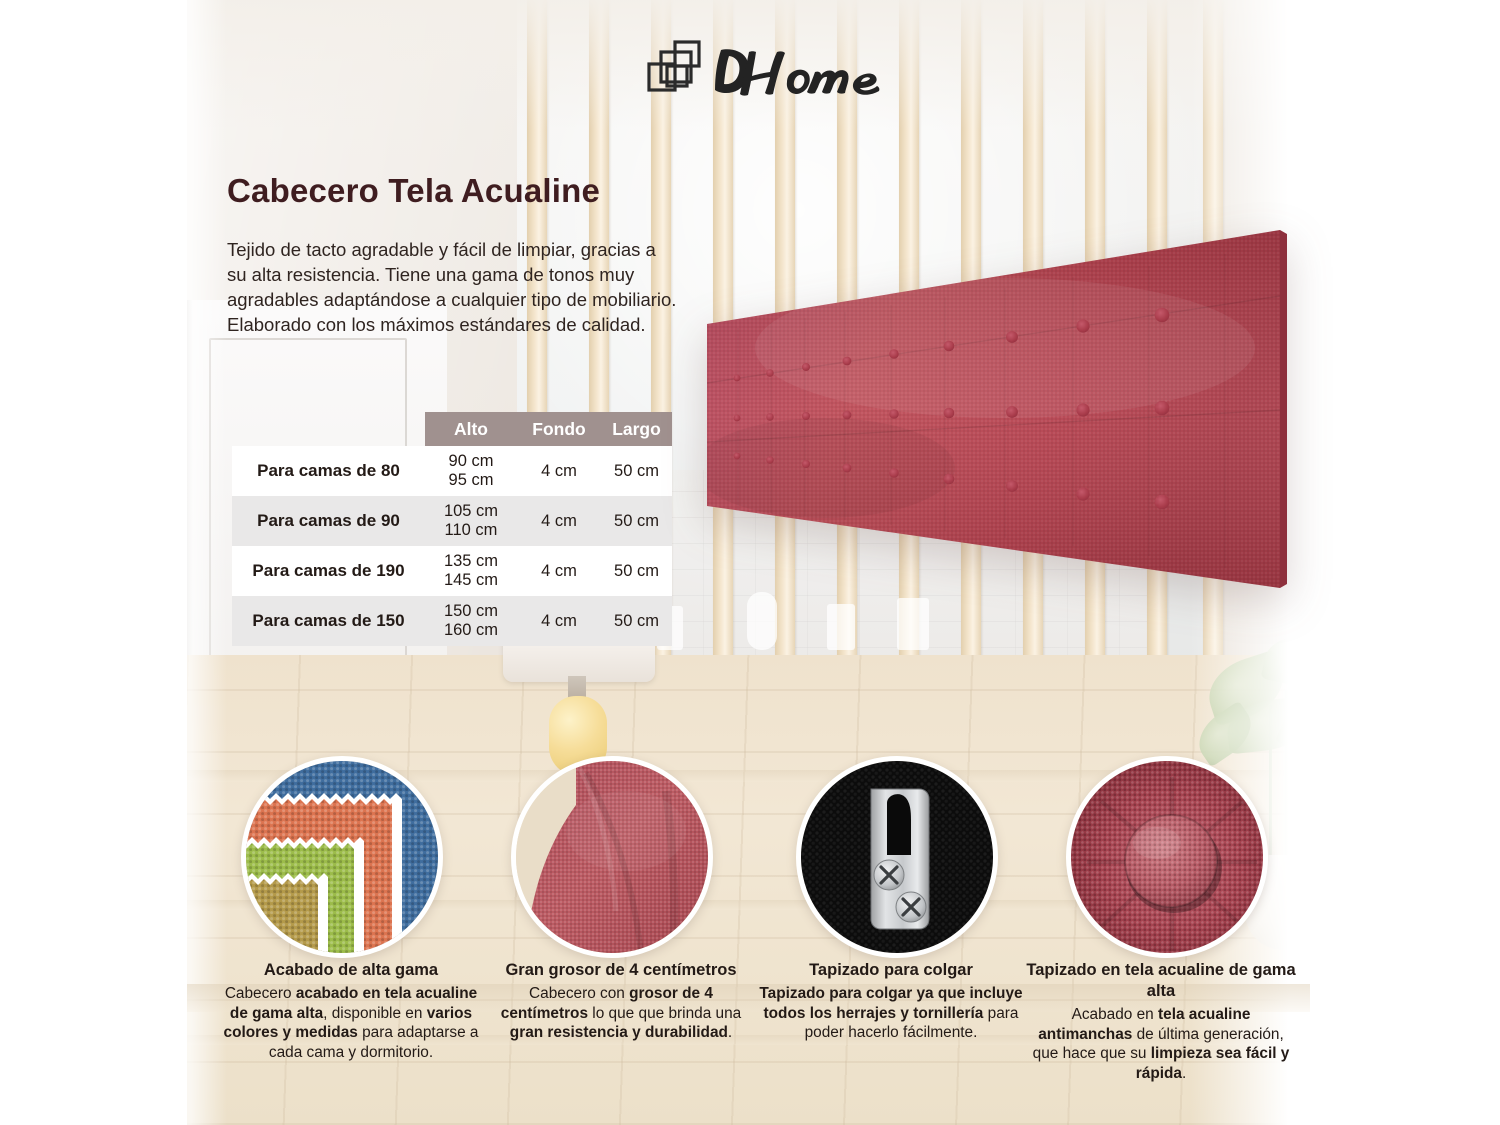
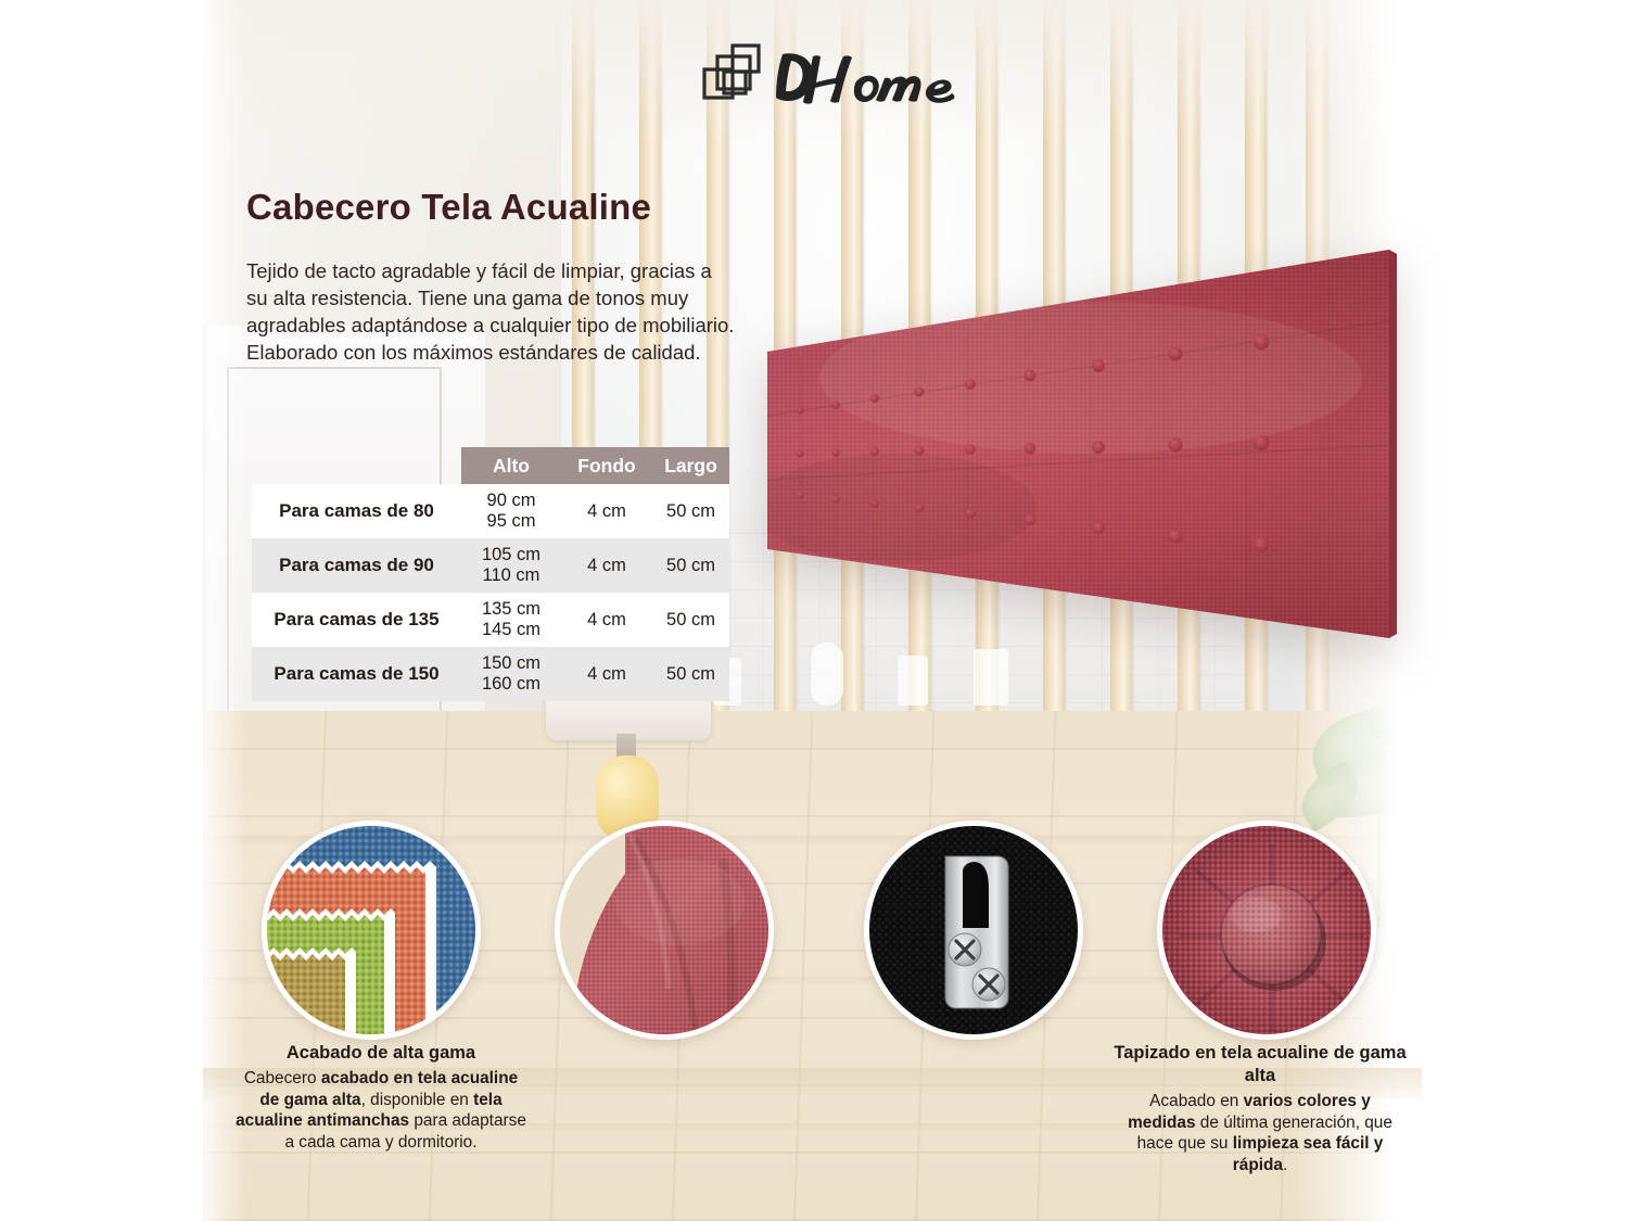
  Cabecero Tela Acualine
  Tejido de tacto agradable y fácil de limpiar, gracias a su alta resistencia. Tiene una gama de tonos muy agradables adaptándose a cualquier tipo de mobiliario. Elaborado con los máximos estándares de calidad.
  Alto
  Fondo
  Largo
  Para camas de 80
  90 cm
  95 cm
  4 cm
  50 cm
  Para camas de 90
  105 cm
  110 cm
  4 cm
  50 cm
- Para camas de 190
+ Para camas de 135
  135 cm
  145 cm
  4 cm
  50 cm
  Para camas de 150
  150 cm
  160 cm
  4 cm
  50 cm
  Acabado de alta gama
- Cabecero acabado en tela acualine de gama alta, disponible en varios colores y medidas para adaptarse a cada cama y dormitorio.
+ Cabecero acabado en tela acualine de gama alta, disponible en tela acualine antimanchas para adaptarse a cada cama y dormitorio.
- Gran grosor de 4 centímetros
- Cabecero con grosor de 4 centímetros lo que que brinda una gran resistencia y durabilidad.
- Tapizado para colgar
- Tapizado para colgar ya que incluye todos los herrajes y tornillería para poder hacerlo fácilmente.
  Tapizado en tela acualine de gama alta
- Acabado en tela acualine antimanchas de última generación, que hace que su limpieza sea fácil y rápida.
+ Acabado en varios colores y medidas de última generación, que hace que su limpieza sea fácil y rápida.
